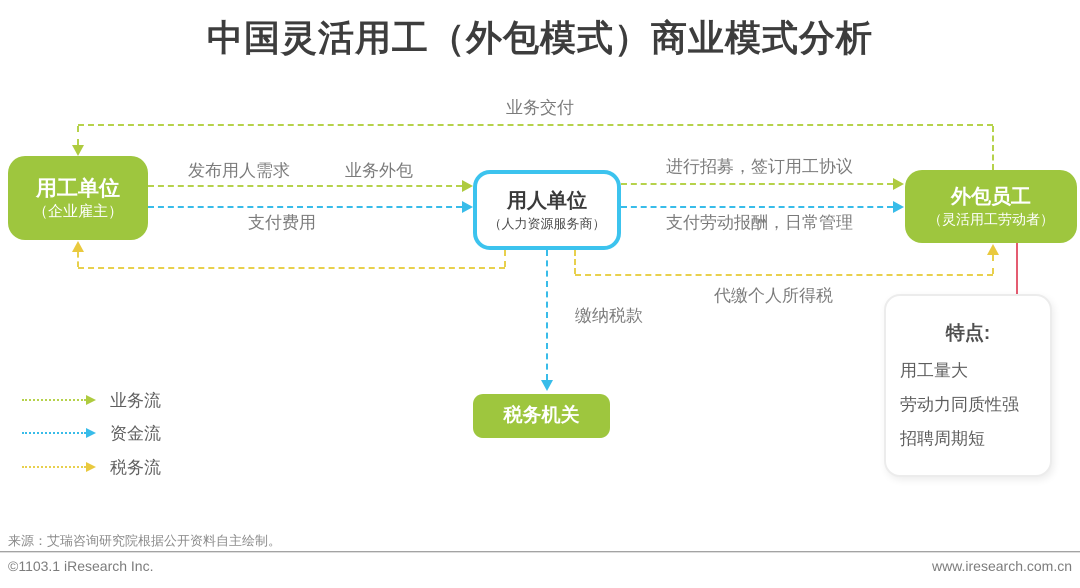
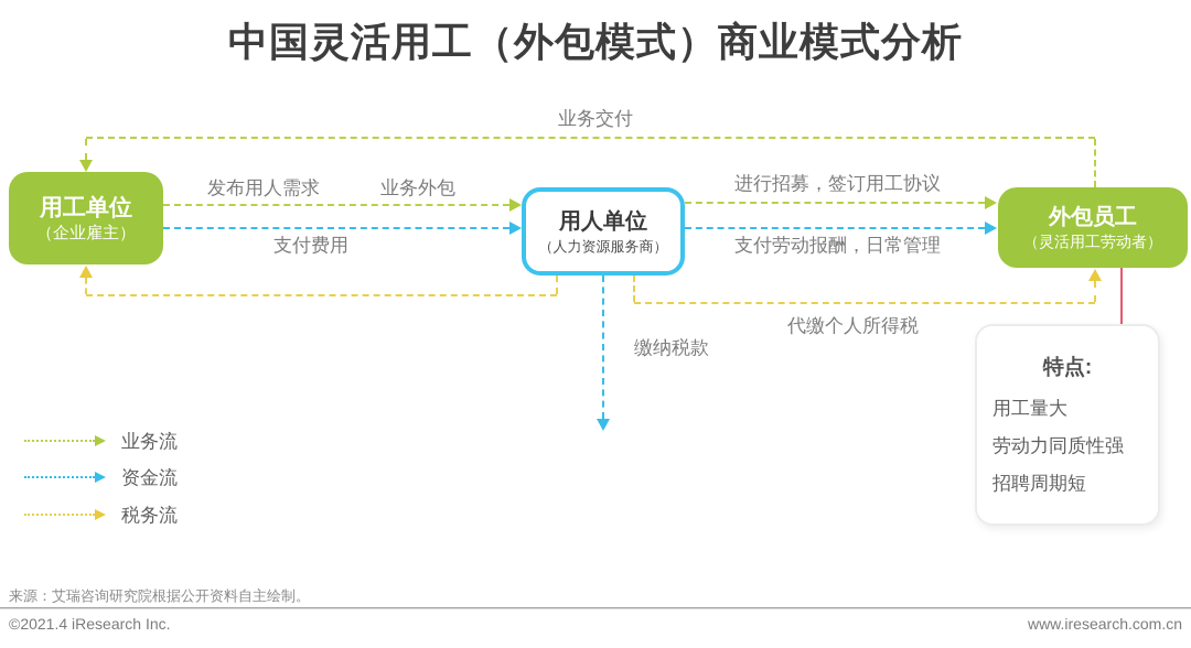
  中国灵活用工（外包模式）商业模式分析
  业务交付
  发布用人需求
  业务外包
  支付费用
  进行招募，签订用工协议
  支付劳动报酬，日常管理
  代缴个人所得税
  缴纳税款
  用工单位
  （企业雇主）
  用人单位
  （人力资源服务商）
  外包员工
  （灵活用工劳动者）
- 税务机关
  特点:
  用工量大
  劳动力同质性强
  招聘周期短
  业务流
  资金流
  税务流
  来源：艾瑞咨询研究院根据公开资料自主绘制。
- ©1103.1 iResearch Inc.
+ ©2021.4 iResearch Inc.
  www.iresearch.com.cn
